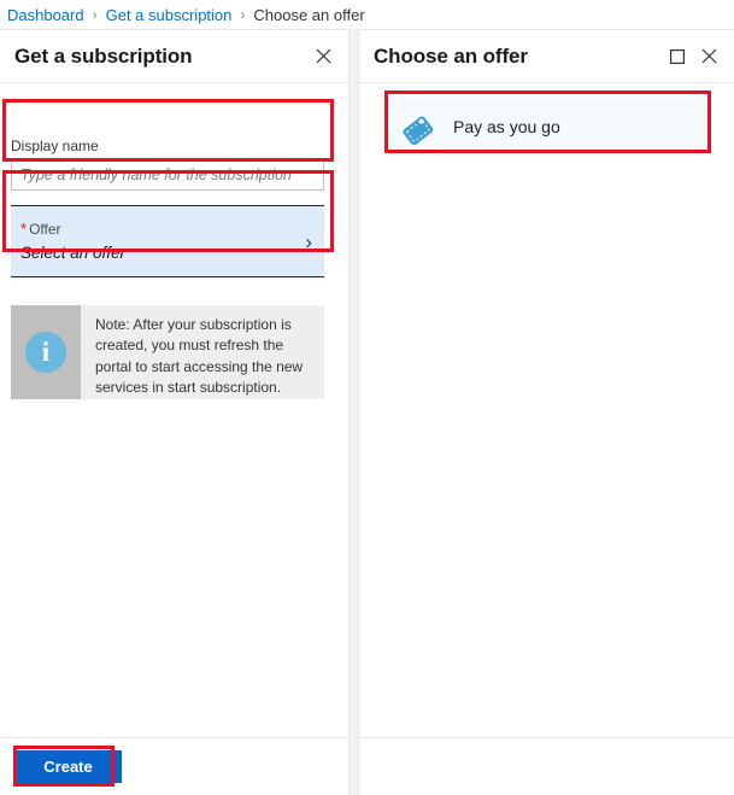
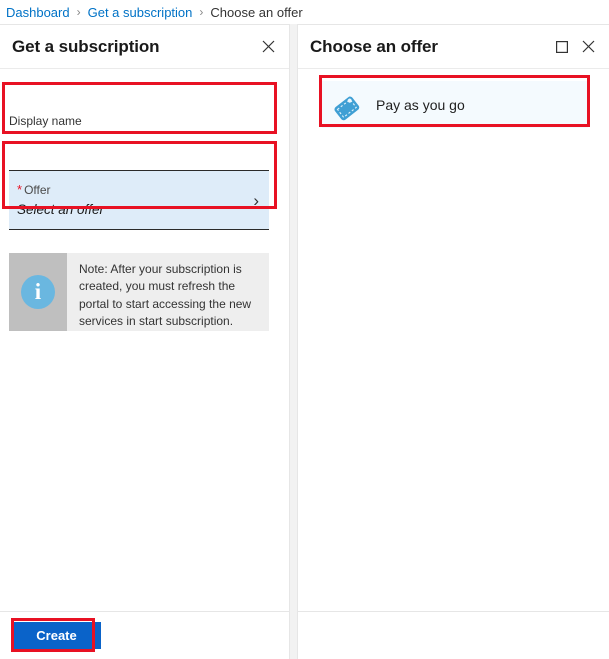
  Dashboard
  ›
  Get a subscription
  ›
  Choose an offer
  Get a subscription
  Display name
- Type a friendly name for the subscription
  * Offer
  Select an offer
  ›
  i
  Note: After your subscription is created, you must refresh the portal to start accessing the new services in start subscription.
  Create
  Choose an offer
  Pay as you go
